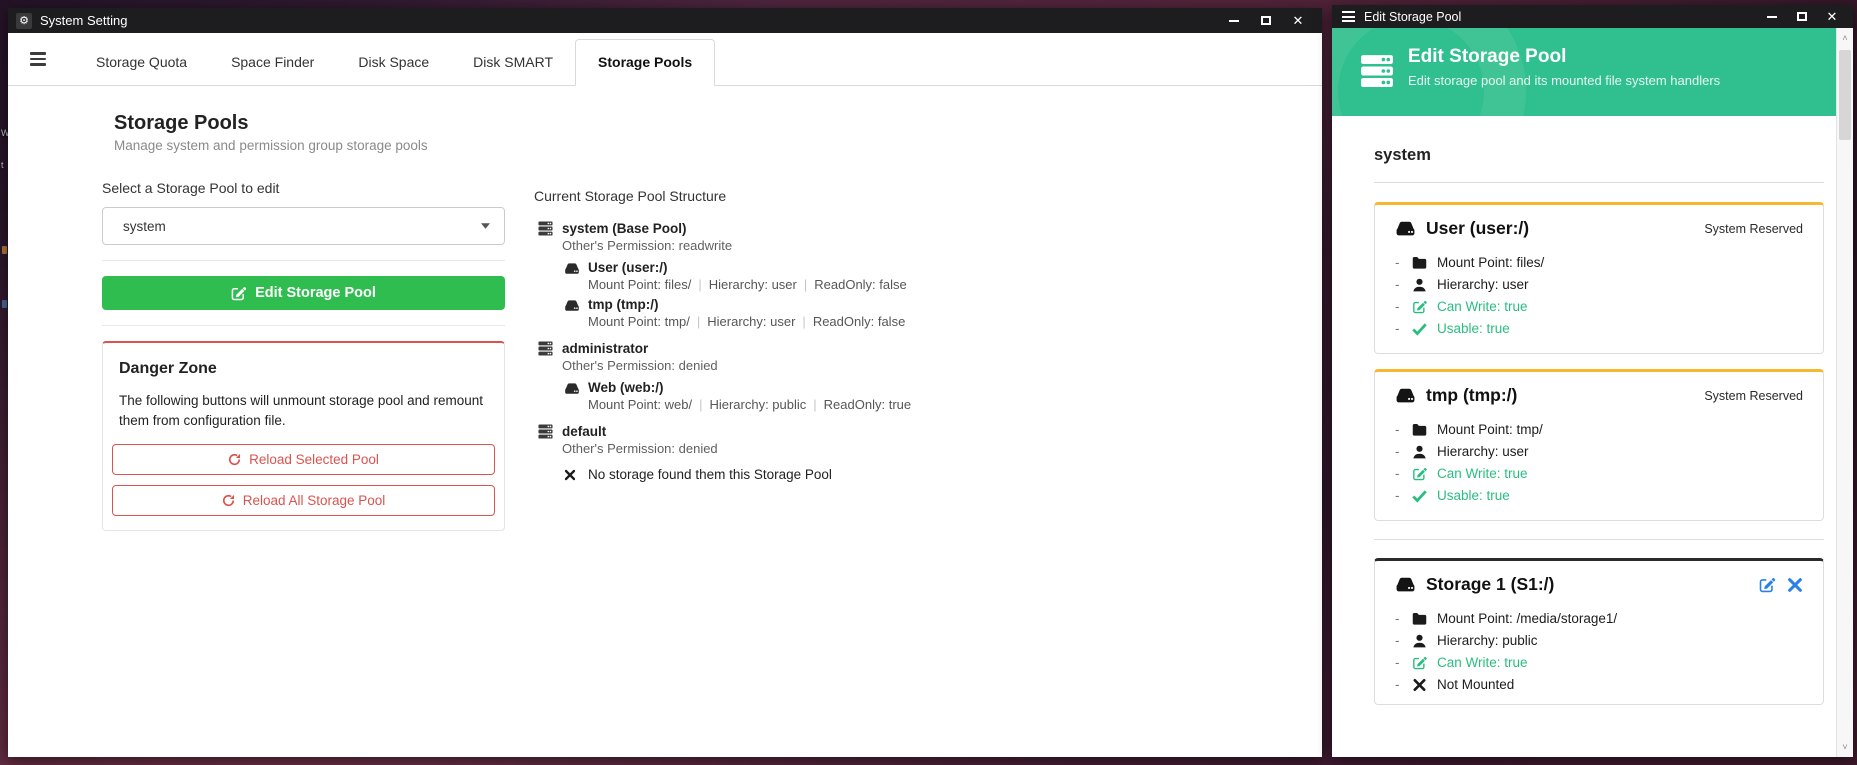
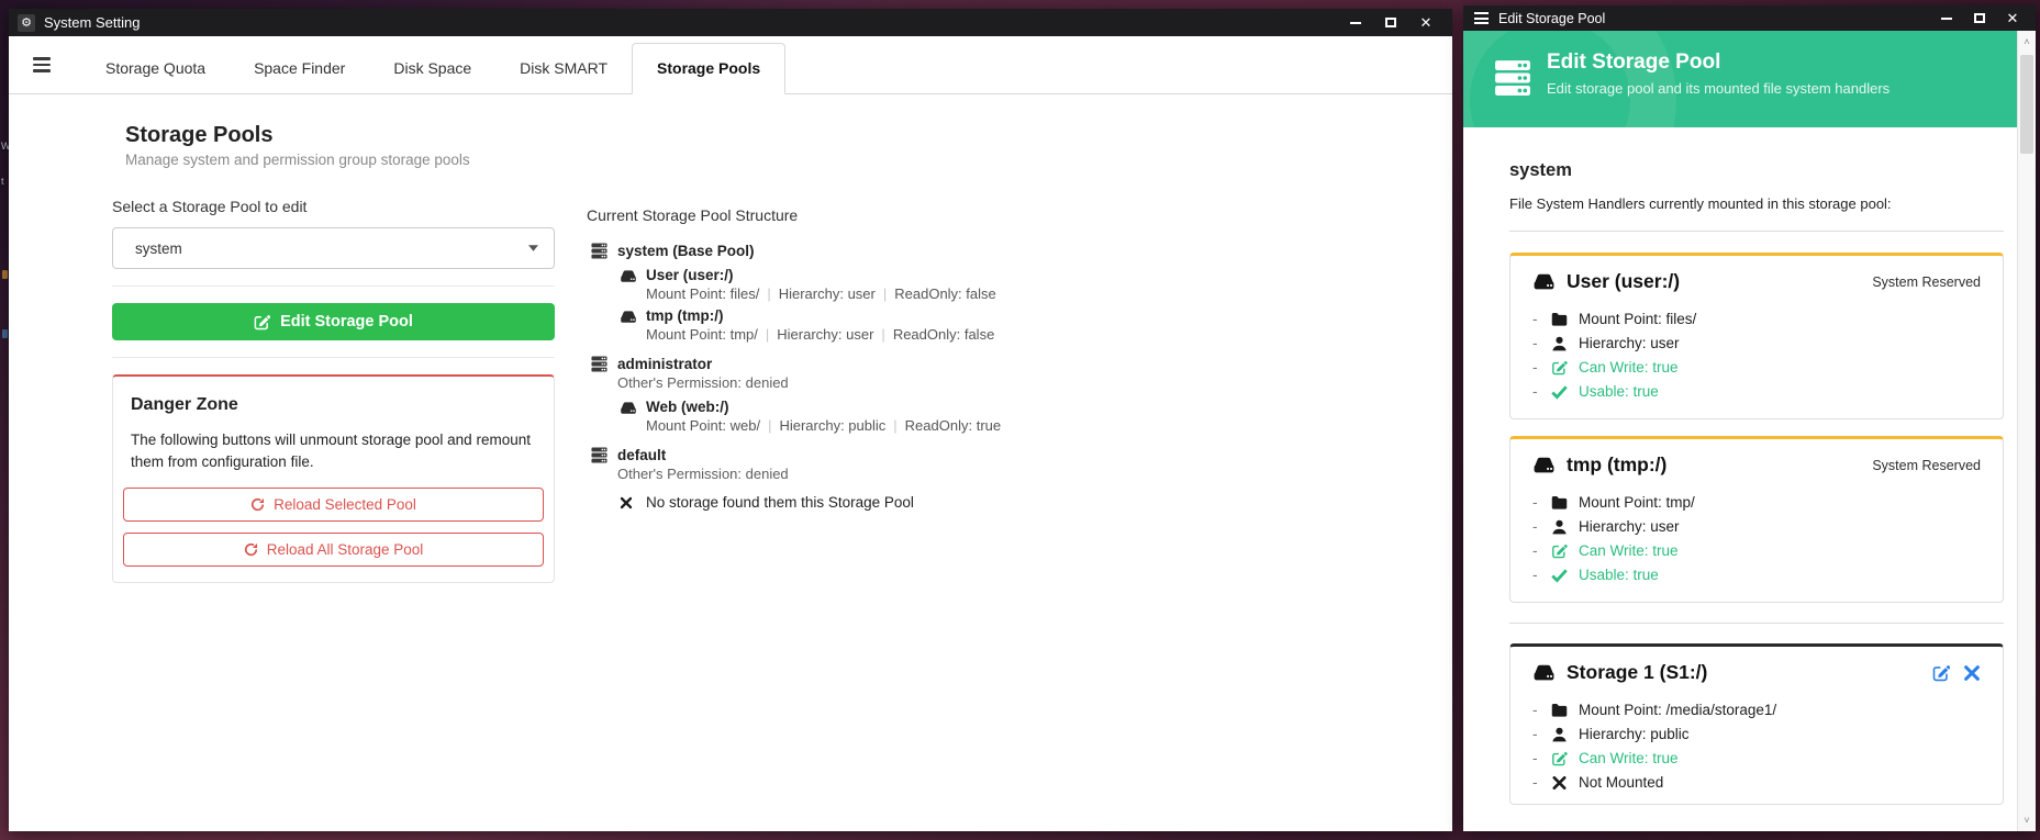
  W
  t
  ⚙
  System Setting
  ✕
  Storage Quota
  Space Finder
  Disk Space
  Disk SMART
  Storage Pools
  Storage Pools
  Manage system and permission group storage pools
  Select a Storage Pool to edit
  system
  Edit Storage Pool
  Danger Zone
  The following buttons will unmount storage pool and remount them from configuration file.
  Reload Selected Pool
  Reload All Storage Pool
  Current Storage Pool Structure
  system (Base Pool)
- Other's Permission: readwrite
  User (user:/)
  Mount Point: files/ | Hierarchy: user | ReadOnly: false
  tmp (tmp:/)
  Mount Point: tmp/ | Hierarchy: user | ReadOnly: false
  administrator
  Other's Permission: denied
  Web (web:/)
  Mount Point: web/ | Hierarchy: public | ReadOnly: true
  default
  Other's Permission: denied
  No storage found them this Storage Pool
  Edit Storage Pool
  ✕
  Edit Storage Pool
  Edit storage pool and its mounted file system handlers
  system
+ File System Handlers currently mounted in this storage pool:
  User (user:/)
  System Reserved
  -
  Mount Point: files/
  -
  Hierarchy: user
  -
  Can Write: true
  -
  Usable: true
  tmp (tmp:/)
  System Reserved
  -
  Mount Point: tmp/
  -
  Hierarchy: user
  -
  Can Write: true
  -
  Usable: true
  Storage 1 (S1:/)
  -
  Mount Point: /media/storage1/
  -
  Hierarchy: public
  -
  Can Write: true
  -
  Not Mounted
  ˄
  ˅
